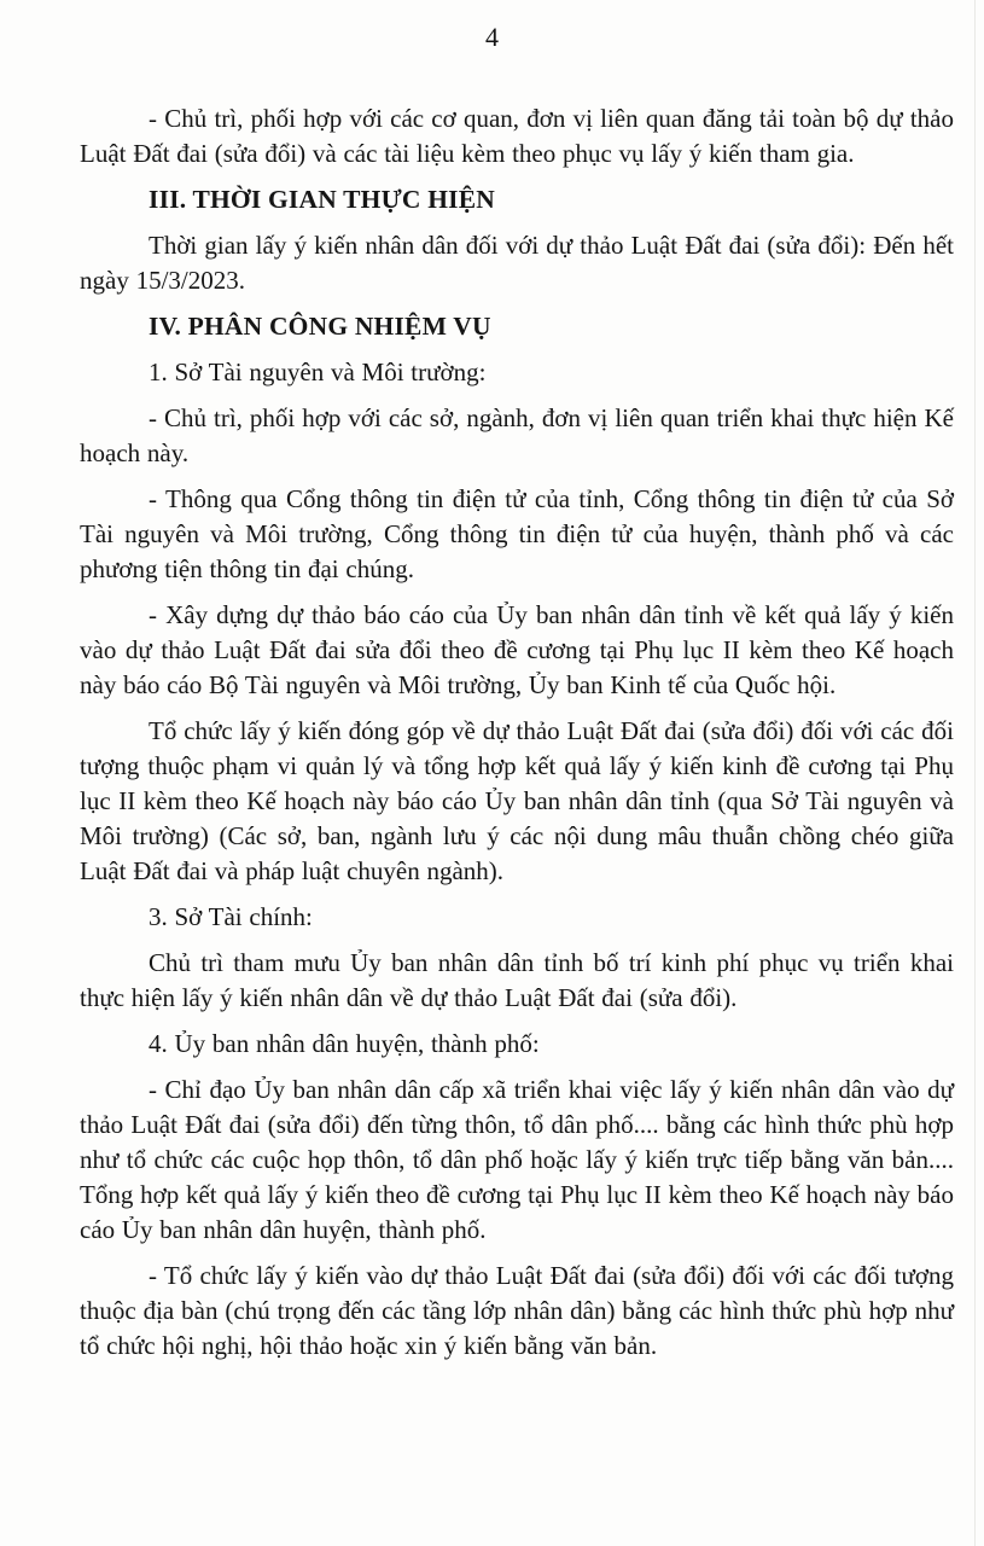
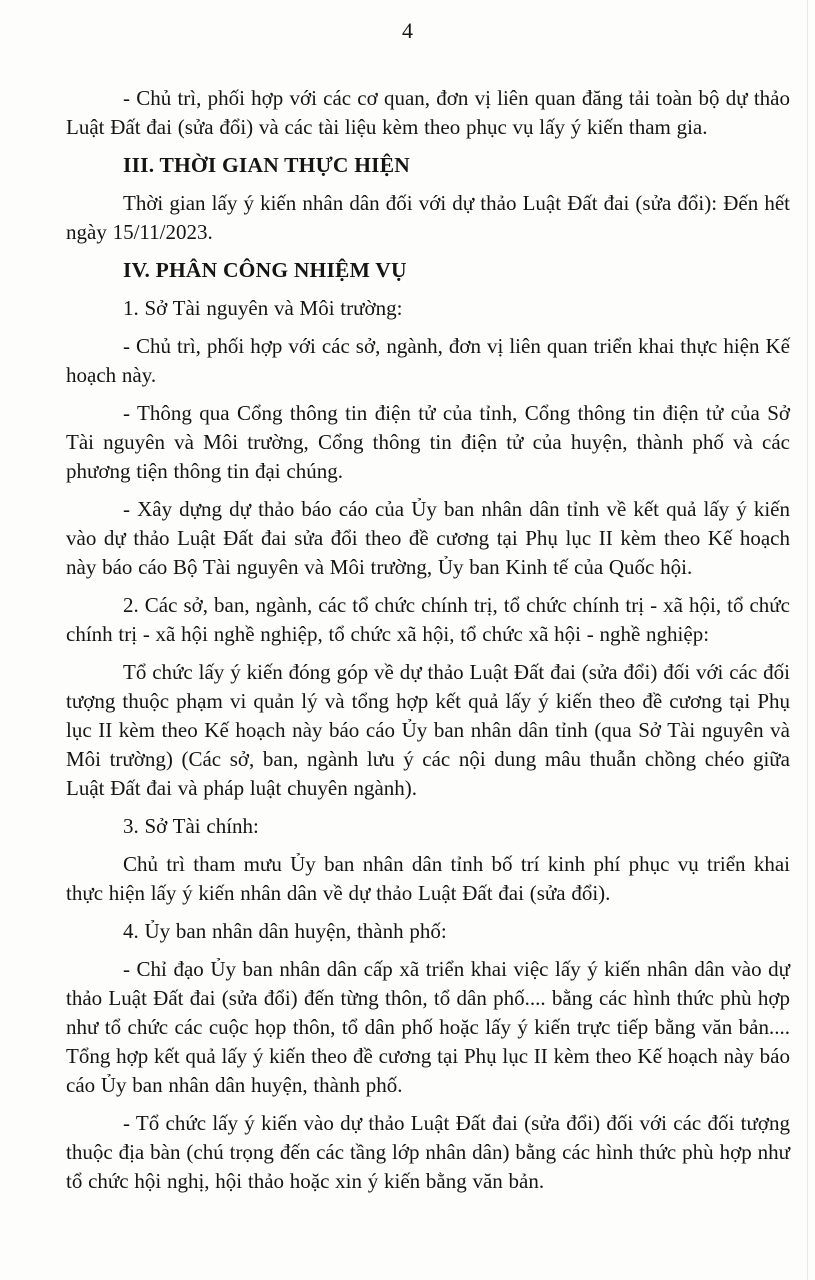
  4
  - Chủ trì, phối hợp với các cơ quan, đơn vị liên quan đăng tải toàn bộ dự thảo Luật Đất đai (sửa đổi) và các tài liệu kèm theo phục vụ lấy ý kiến tham gia.
  III. THỜI GIAN THỰC HIỆN
- Thời gian lấy ý kiến nhân dân đối với dự thảo Luật Đất đai (sửa đổi): Đến hết ngày 15/3/2023.
+ Thời gian lấy ý kiến nhân dân đối với dự thảo Luật Đất đai (sửa đổi): Đến hết ngày 15/11/2023.
  IV. PHÂN CÔNG NHIỆM VỤ
  1. Sở Tài nguyên và Môi trường:
  - Chủ trì, phối hợp với các sở, ngành, đơn vị liên quan triển khai thực hiện Kế hoạch này.
  - Thông qua Cổng thông tin điện tử của tỉnh, Cổng thông tin điện tử của Sở Tài nguyên và Môi trường, Cổng thông tin điện tử của huyện, thành phố và các phương tiện thông tin đại chúng.
  - Xây dựng dự thảo báo cáo của Ủy ban nhân dân tỉnh về kết quả lấy ý kiến vào dự thảo Luật Đất đai sửa đổi theo đề cương tại Phụ lục II kèm theo Kế hoạch này báo cáo Bộ Tài nguyên và Môi trường, Ủy ban Kinh tế của Quốc hội.
+ 2. Các sở, ban, ngành, các tổ chức chính trị, tổ chức chính trị - xã hội, tổ chức chính trị - xã hội nghề nghiệp, tổ chức xã hội, tổ chức xã hội - nghề nghiệp:
- Tổ chức lấy ý kiến đóng góp về dự thảo Luật Đất đai (sửa đổi) đối với các đối tượng thuộc phạm vi quản lý và tổng hợp kết quả lấy ý kiến kinh đề cương tại Phụ lục II kèm theo Kế hoạch này báo cáo Ủy ban nhân dân tỉnh (qua Sở Tài nguyên và Môi trường) (Các sở, ban, ngành lưu ý các nội dung mâu thuẫn chồng chéo giữa Luật Đất đai và pháp luật chuyên ngành).
+ Tổ chức lấy ý kiến đóng góp về dự thảo Luật Đất đai (sửa đổi) đối với các đối tượng thuộc phạm vi quản lý và tổng hợp kết quả lấy ý kiến theo đề cương tại Phụ lục II kèm theo Kế hoạch này báo cáo Ủy ban nhân dân tỉnh (qua Sở Tài nguyên và Môi trường) (Các sở, ban, ngành lưu ý các nội dung mâu thuẫn chồng chéo giữa Luật Đất đai và pháp luật chuyên ngành).
  3. Sở Tài chính:
  Chủ trì tham mưu Ủy ban nhân dân tỉnh bố trí kinh phí phục vụ triển khai thực hiện lấy ý kiến nhân dân về dự thảo Luật Đất đai (sửa đổi).
  4. Ủy ban nhân dân huyện, thành phố:
  - Chỉ đạo Ủy ban nhân dân cấp xã triển khai việc lấy ý kiến nhân dân vào dự thảo Luật Đất đai (sửa đổi) đến từng thôn, tổ dân phố.... bằng các hình thức phù hợp như tổ chức các cuộc họp thôn, tổ dân phố hoặc lấy ý kiến trực tiếp bằng văn bản.... Tổng hợp kết quả lấy ý kiến theo đề cương tại Phụ lục II kèm theo Kế hoạch này báo cáo Ủy ban nhân dân huyện, thành phố.
  - Tổ chức lấy ý kiến vào dự thảo Luật Đất đai (sửa đổi) đối với các đối tượng thuộc địa bàn (chú trọng đến các tầng lớp nhân dân) bằng các hình thức phù hợp như tổ chức hội nghị, hội thảo hoặc xin ý kiến bằng văn bản.
